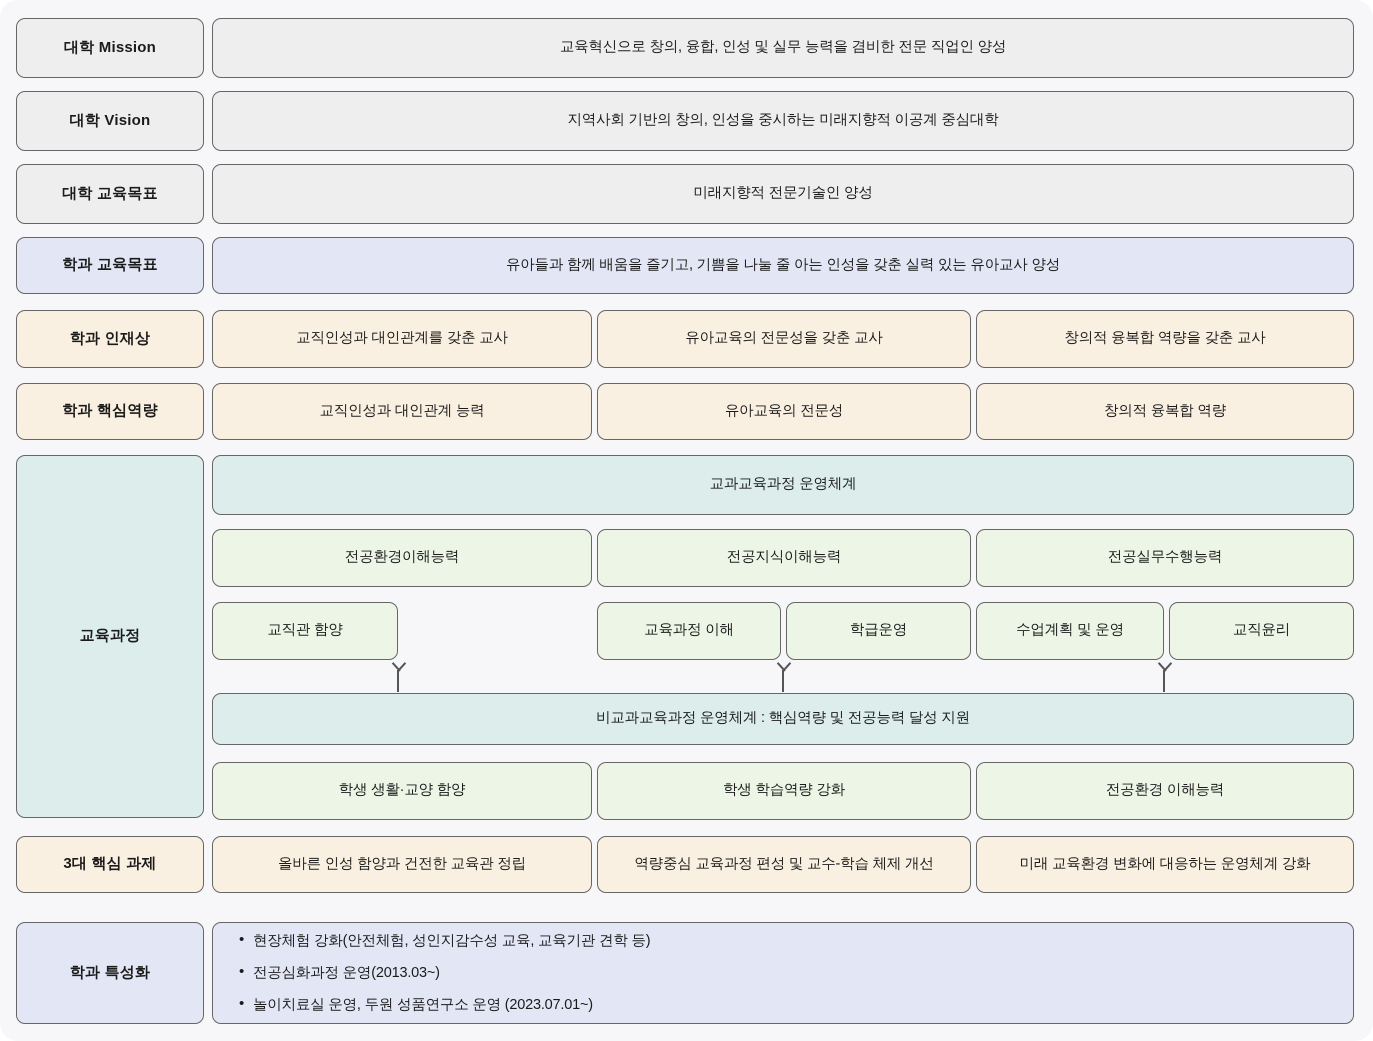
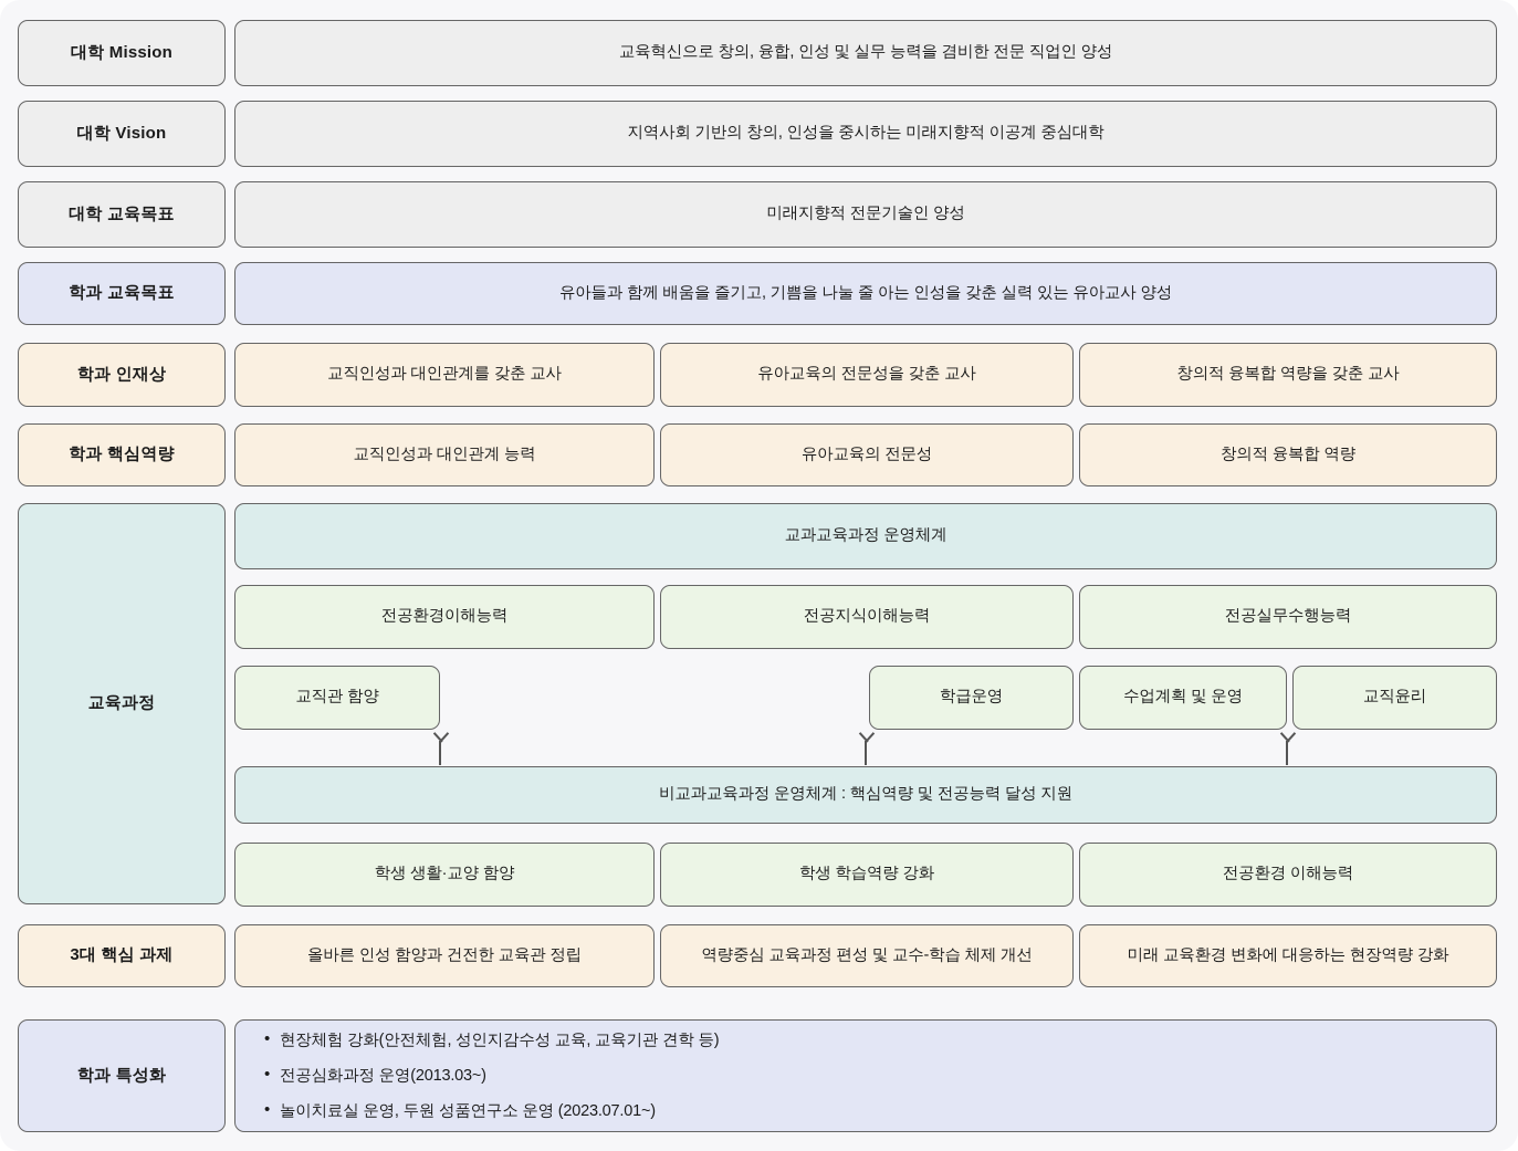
  대학 Mission
  교육혁신으로 창의, 융합, 인성 및 실무 능력을 겸비한 전문 직업인 양성
  대학 Vision
  지역사회 기반의 창의, 인성을 중시하는 미래지향적 이공계 중심대학
  대학 교육목표
  미래지향적 전문기술인 양성
  학과 교육목표
  유아들과 함께 배움을 즐기고, 기쁨을 나눌 줄 아는 인성을 갖춘 실력 있는 유아교사 양성
  학과 인재상
  교직인성과 대인관계를 갖춘 교사
  유아교육의 전문성을 갖춘 교사
  창의적 융복합 역량을 갖춘 교사
  학과 핵심역량
  교직인성과 대인관계 능력
  유아교육의 전문성
  창의적 융복합 역량
  교육과정
  교과교육과정 운영체계
  전공환경이해능력
  전공지식이해능력
  전공실무수행능력
  교직관 함양
- 교육과정 이해
  학급운영
  수업계획 및 운영
  교직윤리
  비교과교육과정 운영체계 : 핵심역량 및 전공능력 달성 지원
  학생 생활·교양 함양
  학생 학습역량 강화
  전공환경 이해능력
  3대 핵심 과제
  올바른 인성 함양과 건전한 교육관 정립
  역량중심 교육과정 편성 및 교수-학습 체제 개선
- 미래 교육환경 변화에 대응하는 운영체계 강화
+ 미래 교육환경 변화에 대응하는 현장역량 강화
  학과 특성화
  현장체험 강화(안전체험, 성인지감수성 교육, 교육기관 견학 등)
  전공심화과정 운영(2013.03~)
  놀이치료실 운영, 두원 성품연구소 운영 (2023.07.01~)
